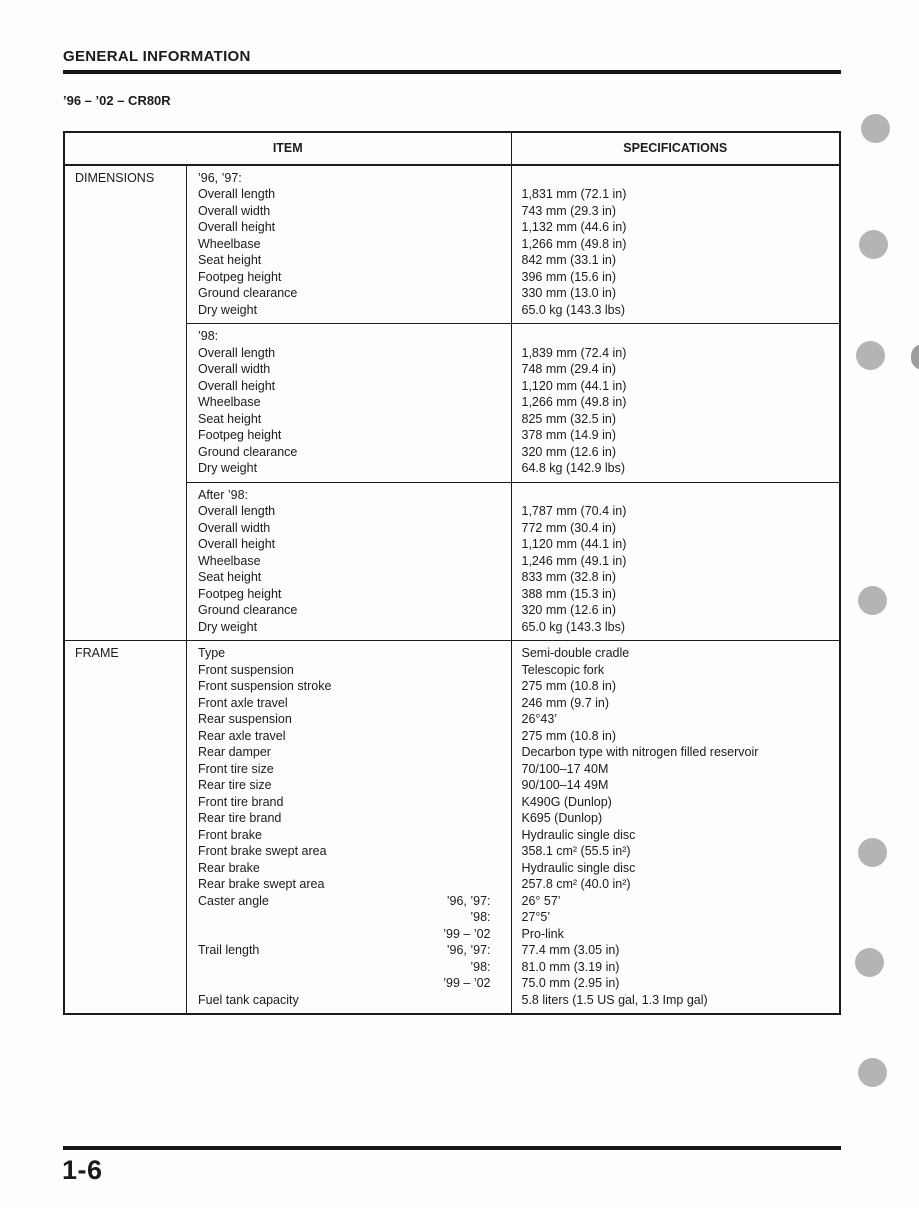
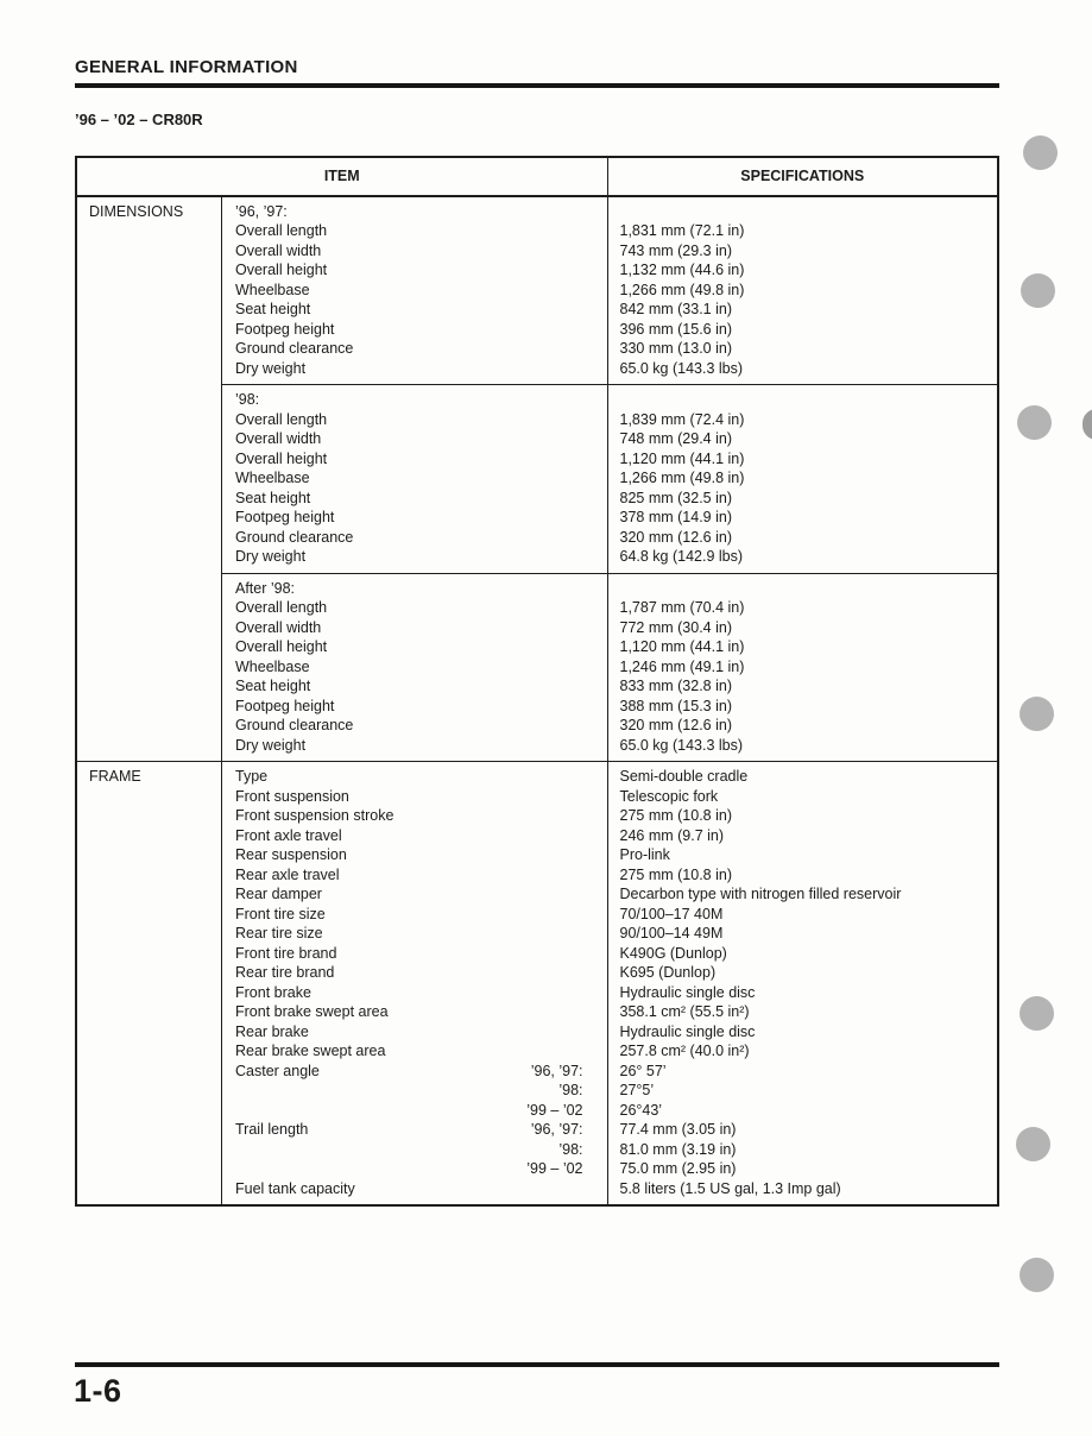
  GENERAL INFORMATION
  ’96 – ’02 – CR80R
  ITEM
  SPECIFICATIONS
  DIMENSIONS
  ’96, ’97:
  Overall length
  Overall width
  Overall height
  Wheelbase
  Seat height
  Footpeg height
  Ground clearance
  Dry weight
  1,831 mm (72.1 in)
  743 mm (29.3 in)
  1,132 mm (44.6 in)
  1,266 mm (49.8 in)
  842 mm (33.1 in)
  396 mm (15.6 in)
  330 mm (13.0 in)
  65.0 kg (143.3 lbs)
  ’98:
  Overall length
  Overall width
  Overall height
  Wheelbase
  Seat height
  Footpeg height
  Ground clearance
  Dry weight
  1,839 mm (72.4 in)
  748 mm (29.4 in)
  1,120 mm (44.1 in)
  1,266 mm (49.8 in)
  825 mm (32.5 in)
  378 mm (14.9 in)
  320 mm (12.6 in)
  64.8 kg (142.9 lbs)
  After ’98:
  Overall length
  Overall width
  Overall height
  Wheelbase
  Seat height
  Footpeg height
  Ground clearance
  Dry weight
  1,787 mm (70.4 in)
  772 mm (30.4 in)
  1,120 mm (44.1 in)
  1,246 mm (49.1 in)
  833 mm (32.8 in)
  388 mm (15.3 in)
  320 mm (12.6 in)
  65.0 kg (143.3 lbs)
  FRAME
  Type
  Front suspension
  Front suspension stroke
  Front axle travel
  Rear suspension
  Rear axle travel
  Rear damper
  Front tire size
  Rear tire size
  Front tire brand
  Rear tire brand
  Front brake
  Front brake swept area
  Rear brake
  Rear brake swept area
  Caster angle
  ’96, ’97:
  ’98:
  ’99 – ’02
  Trail length
  ’96, ’97:
  ’98:
  ’99 – ’02
  Fuel tank capacity
  Semi-double cradle
  Telescopic fork
  275 mm (10.8 in)
  246 mm (9.7 in)
- 26°43’
+ Pro-link
  275 mm (10.8 in)
  Decarbon type with nitrogen filled reservoir
  70/100–17 40M
  90/100–14 49M
  K490G (Dunlop)
  K695 (Dunlop)
  Hydraulic single disc
  358.1 cm² (55.5 in²)
  Hydraulic single disc
  257.8 cm² (40.0 in²)
  26° 57’
  27°5’
- Pro-link
+ 26°43’
  77.4 mm (3.05 in)
  81.0 mm (3.19 in)
  75.0 mm (2.95 in)
  5.8 liters (1.5 US gal, 1.3 Imp gal)
  1-6
